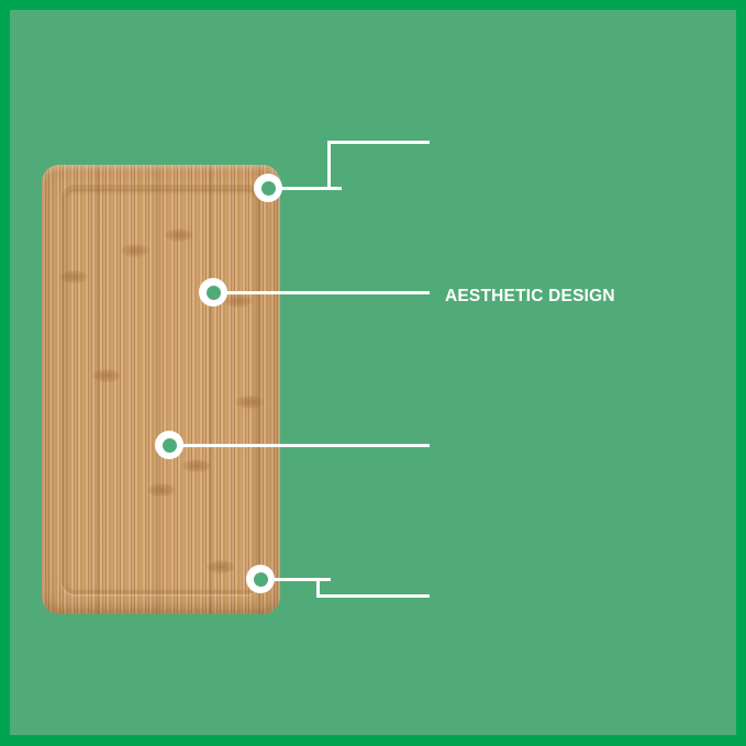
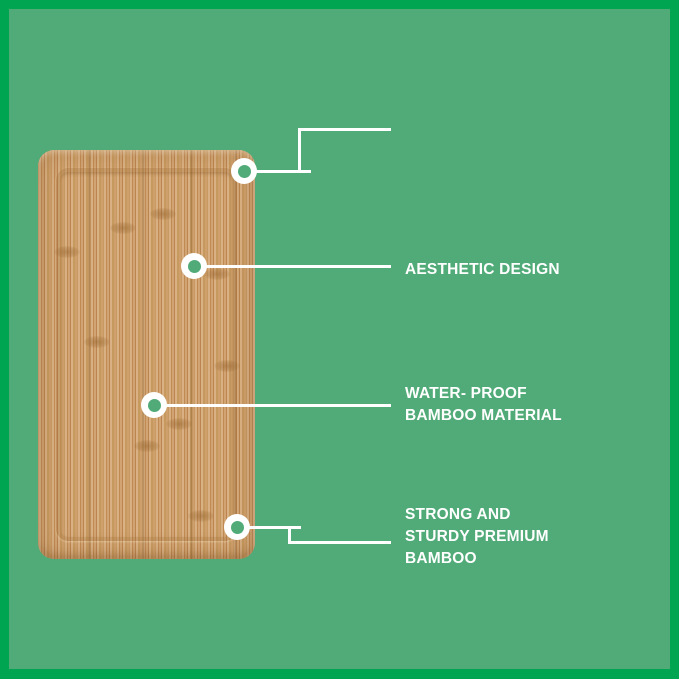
  AESTHETIC DESIGN
+ WATER- PROOF
+ BAMBOO MATERIAL
+ STRONG AND
+ STURDY PREMIUM
+ BAMBOO
